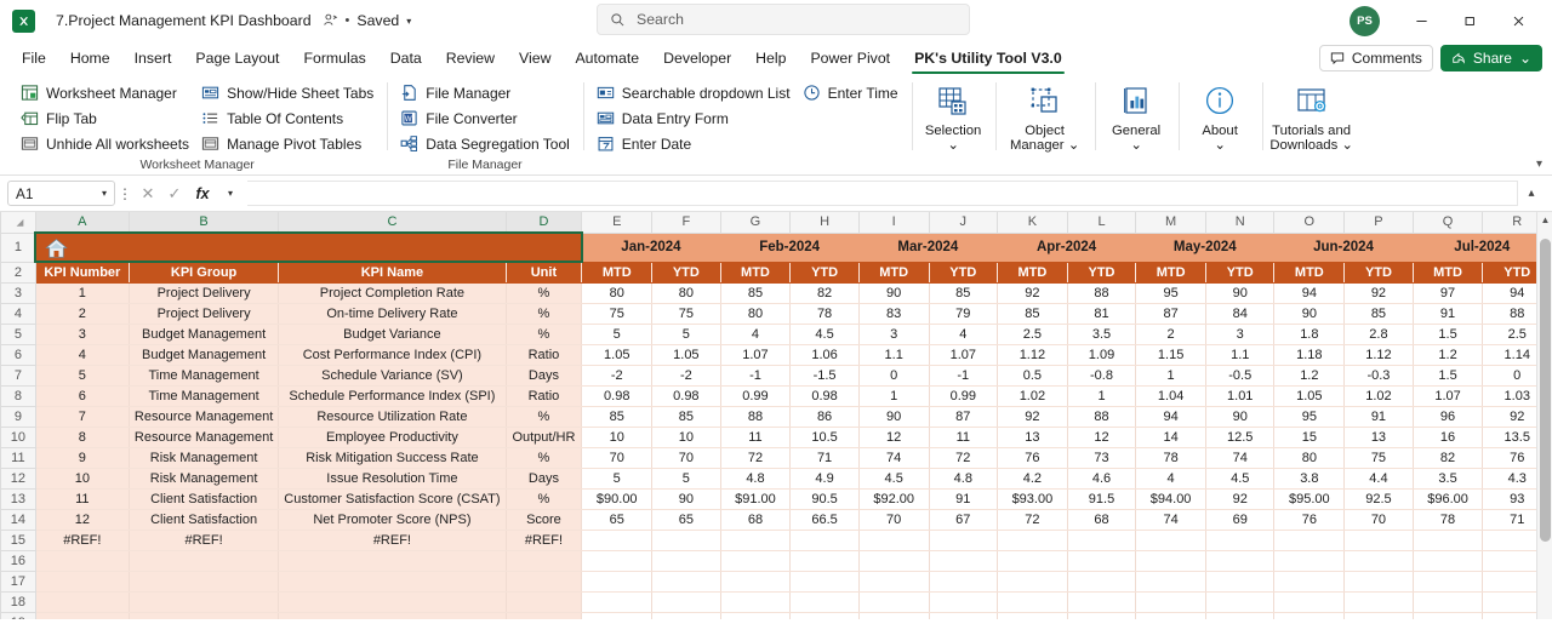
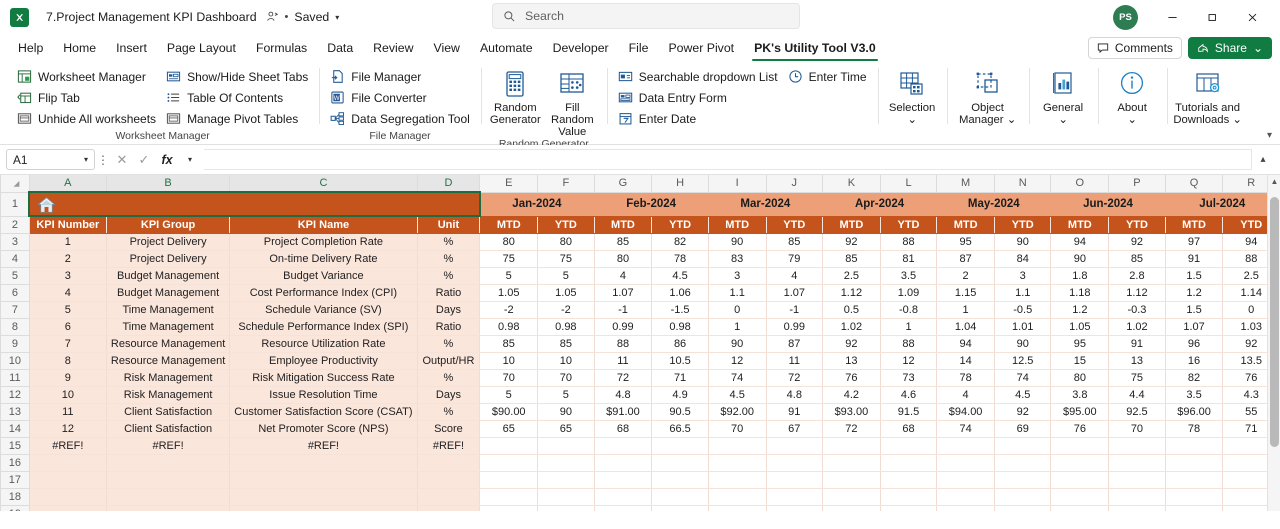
  7.Project Management KPI Dashboard
  •
  Saved
  ▾
  Search
  PS
- File
+ Help
  Home
  Insert
  Page Layout
  Formulas
  Data
  Review
  View
  Automate
  Developer
- Help
+ File
  Power Pivot
  PK's Utility Tool V3.0
  Comments
  Share
  ⌄
  Worksheet Manager
  Flip Tab
  Unhide All worksheets
  Show/Hide Sheet Tabs
  Table Of Contents
  Manage Pivot Tables
  Worksheet Manager
  File Manager
  File Converter
  Data Segregation Tool
  File Manager
+ Random
+ Generator
+ Fill Random
+ Value
+ Random Generator
  Searchable dropdown List
  Data Entry Form
  Enter Date
  Enter Time
  Selection
  ⌄
  Object
  Manager ⌄
  General
  ⌄
  About
  ⌄
  Tutorials and
  Downloads ⌄
  ▾
  A1
  ▾
  ⋮
  ✕
  ✓
  fx
  ▾
  ▴
  	A	B	C	D	E	F	G	H	I	J	K	L	M	N	O	P	Q	R
  1		Jan-2024	Feb-2024	Mar-2024	Apr-2024	May-2024	Jun-2024	Jul-2024
  2	KPI Number	KPI Group	KPI Name	Unit	MTD	YTD	MTD	YTD	MTD	YTD	MTD	YTD	MTD	YTD	MTD	YTD	MTD	YTD
  3	1	Project Delivery	Project Completion Rate	%	80	80	85	82	90	85	92	88	95	90	94	92	97	94
  4	2	Project Delivery	On-time Delivery Rate	%	75	75	80	78	83	79	85	81	87	84	90	85	91	88
  5	3	Budget Management	Budget Variance	%	5	5	4	4.5	3	4	2.5	3.5	2	3	1.8	2.8	1.5	2.5
  6	4	Budget Management	Cost Performance Index (CPI)	Ratio	1.05	1.05	1.07	1.06	1.1	1.07	1.12	1.09	1.15	1.1	1.18	1.12	1.2	1.14
  7	5	Time Management	Schedule Variance (SV)	Days	-2	-2	-1	-1.5	0	-1	0.5	-0.8	1	-0.5	1.2	-0.3	1.5	0
  8	6	Time Management	Schedule Performance Index (SPI)	Ratio	0.98	0.98	0.99	0.98	1	0.99	1.02	1	1.04	1.01	1.05	1.02	1.07	1.03
  9	7	Resource Management	Resource Utilization Rate	%	85	85	88	86	90	87	92	88	94	90	95	91	96	92
  10	8	Resource Management	Employee Productivity	Output/HR	10	10	11	10.5	12	11	13	12	14	12.5	15	13	16	13.5
  11	9	Risk Management	Risk Mitigation Success Rate	%	70	70	72	71	74	72	76	73	78	74	80	75	82	76
  12	10	Risk Management	Issue Resolution Time	Days	5	5	4.8	4.9	4.5	4.8	4.2	4.6	4	4.5	3.8	4.4	3.5	4.3
- 13	11	Client Satisfaction	Customer Satisfaction Score (CSAT)	%	$90.00	90	$91.00	90.5	$92.00	91	$93.00	91.5	$94.00	92	$95.00	92.5	$96.00	93
+ 13	11	Client Satisfaction	Customer Satisfaction Score (CSAT)	%	$90.00	90	$91.00	90.5	$92.00	91	$93.00	91.5	$94.00	92	$95.00	92.5	$96.00	55
  14	12	Client Satisfaction	Net Promoter Score (NPS)	Score	65	65	68	66.5	70	67	72	68	74	69	76	70	78	71
  15	#REF!	#REF!	#REF!	#REF!
  16
  17
  18
  ▲
